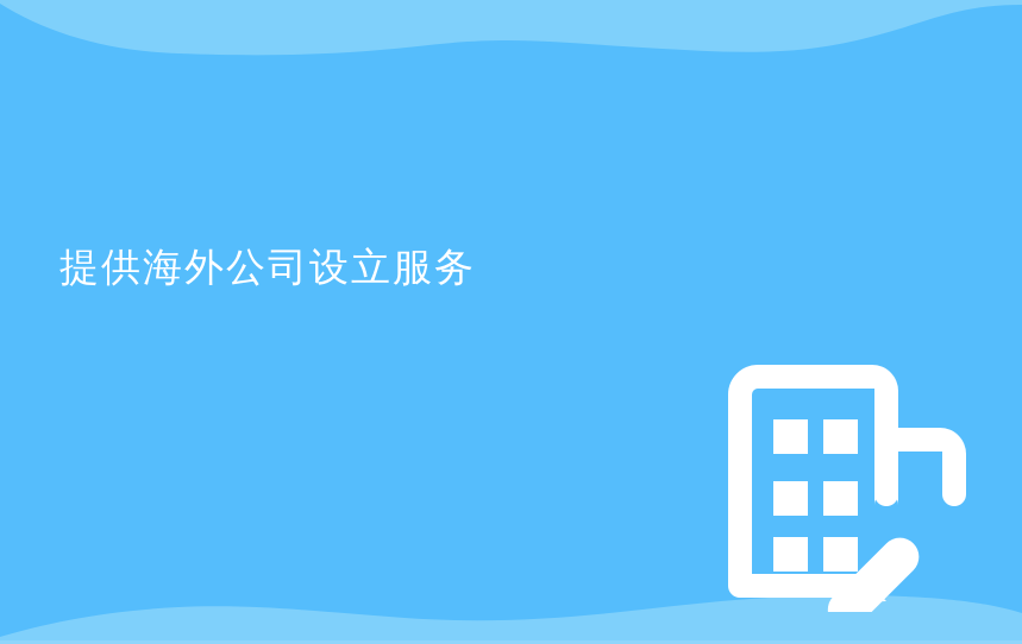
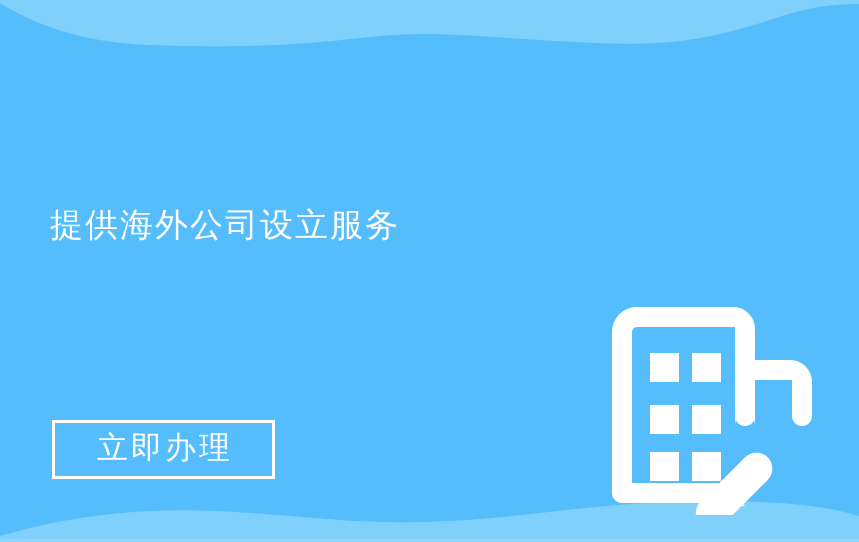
  提供海外公司设立服务
+ 立即办理
